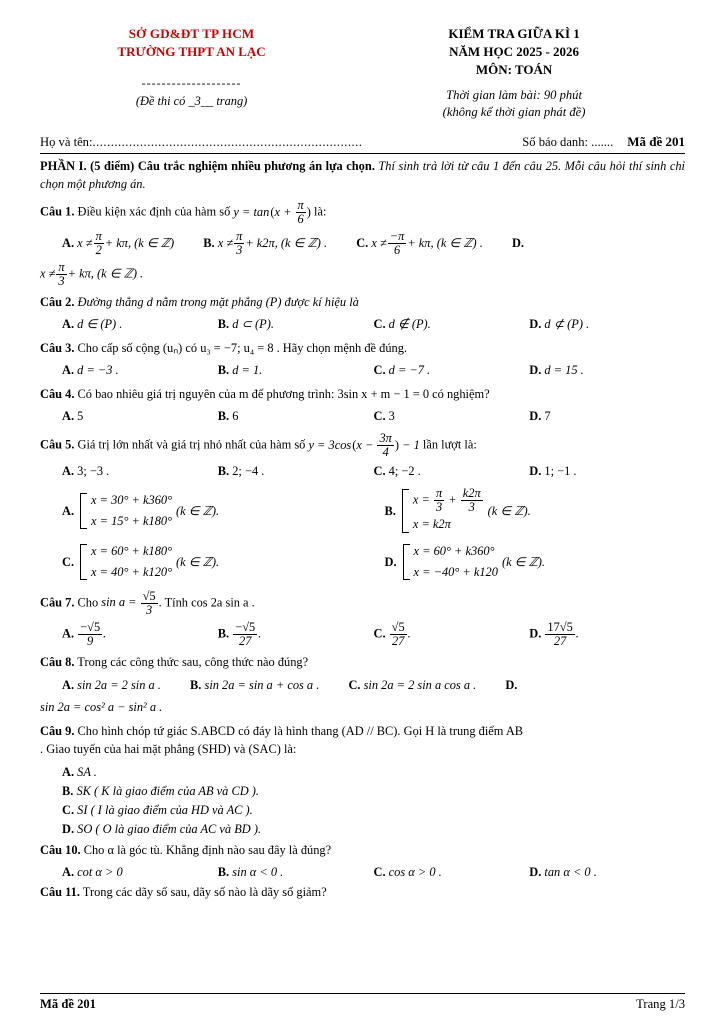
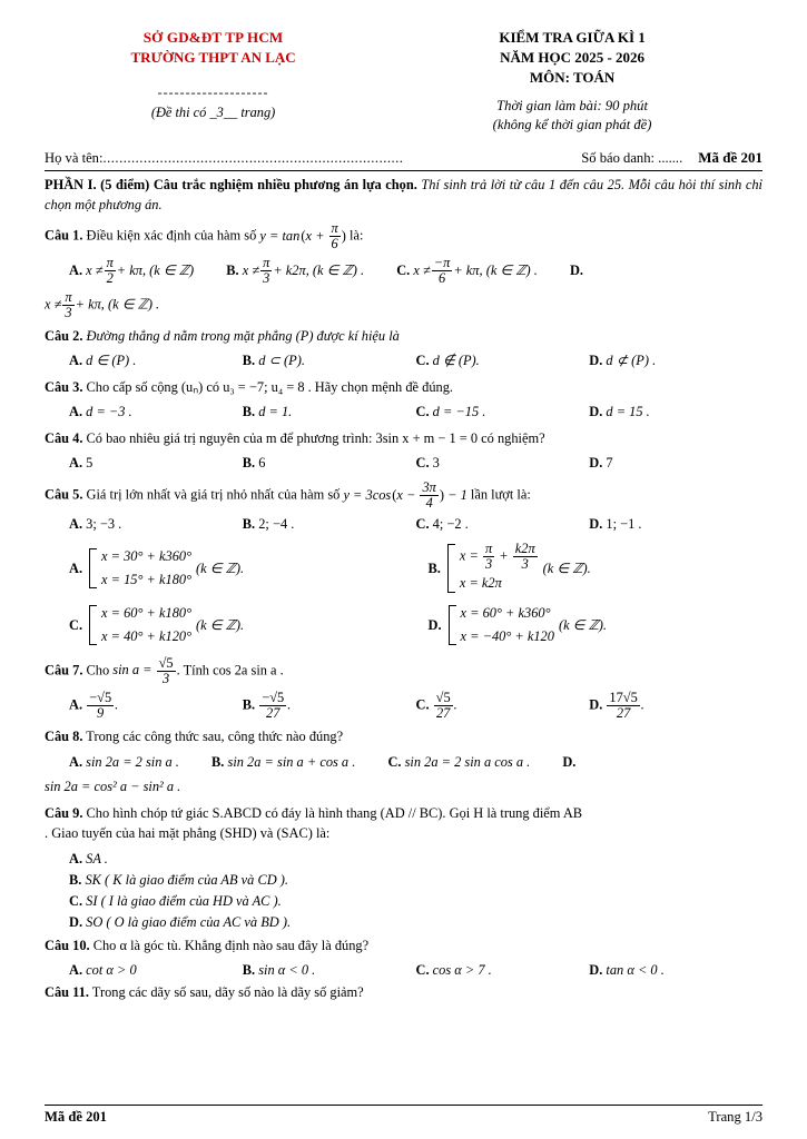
  SỞ GD&ĐT TP HCM
  TRƯỜNG THPT AN LẠC
  --------------------
  (Đề thi có _3__ trang)
  KIỂM TRA GIỮA KÌ 1
  NĂM HỌC 2025 - 2026
  MÔN: TOÁN
  Thời gian làm bài: 90 phút
  (không kể thời gian phát đề)
  Họ và tên:
  ..........................................................................
  Số báo danh: .......
  Mã đề 201
  PHẦN I. (5 điểm) Câu trắc nghiệm nhiều phương án lựa chọn. Thí sinh trả lời từ câu 1 đến câu 25. Mỗi câu hỏi thí sinh chỉ chọn một phương án.
  Câu 1. Điều kiện xác định của hàm số y = tan (x +
  π
  6
  ) là:
  A. x ≠
  π
  2
  + kπ, (k ∈ ℤ) B. x ≠
  π
  3
  + k2π, (k ∈ ℤ) . C. x ≠
  −π
  6
  + kπ, (k ∈ ℤ) . D.
  x ≠
  π
  3
  + kπ, (k ∈ ℤ) .
  Câu 2. Đường thẳng d nằm trong mặt phẳng (P) được kí hiệu là
  A. d ∈ (P) .
  B. d ⊂ (P).
  C. d ∉ (P).
  D. d ⊄ (P) .
  Câu 3. Cho cấp số cộng (uₙ) có u₃ = −7; u₄ = 8 . Hãy chọn mệnh đề đúng.
  A. d = −3 .
  B. d = 1.
- C. d = −7 .
+ C. d = −15 .
  D. d = 15 .
  Câu 4. Có bao nhiêu giá trị nguyên của m để phương trình: 3sin x + m − 1 = 0 có nghiệm?
  A. 5
  B. 6
  C. 3
  D. 7
  Câu 5. Giá trị lớn nhất và giá trị nhỏ nhất của hàm số y = 3cos (x −
  3π
  4
  ) − 1 lần lượt là:
  A. 3; −3 .
  B. 2; −4 .
  C. 4; −2 .
  D. 1; −1 .
  A.
  x = 30° + k360°
  x = 15° + k180°
  (k ∈ ℤ).
  B.
  x =
  π
  3
  +
  k2π
  3
  x = k2π
  (k ∈ ℤ).
  C.
  x = 60° + k180°
  x = 40° + k120°
  (k ∈ ℤ).
  D.
  x = 60° + k360°
  x = −40° + k120
  (k ∈ ℤ).
  Câu 7. Cho sin a =
  √5
  3
  . Tính cos 2a sin a .
  A.
  −√5
  9
  .
  B.
  −√5
  27
  .
  C.
  √5
  27
  .
  D.
  17√5
  27
  .
  Câu 8. Trong các công thức sau, công thức nào đúng?
  A. sin 2a = 2 sin a . B. sin 2a = sin a + cos a . C. sin 2a = 2 sin a cos a . D.
  sin 2a = cos² a − sin² a .
  Câu 9. Cho hình chóp tứ giác S.ABCD có đáy là hình thang (AD // BC). Gọi H là trung điểm AB
  . Giao tuyến của hai mặt phẳng (SHD) và (SAC) là:
  A. SA .
  B. SK ( K là giao điểm của AB và CD ).
  C. SI ( I là giao điểm của HD và AC ).
  D. SO ( O là giao điểm của AC và BD ).
  Câu 10. Cho α là góc tù. Khẳng định nào sau đây là đúng?
  A. cot α > 0
  B. sin α < 0 .
- C. cos α > 0 .
+ C. cos α > 7 .
  D. tan α < 0 .
  Câu 11. Trong các dãy số sau, dãy số nào là dãy số giảm?
  Mã đề 201
  Trang 1/3
